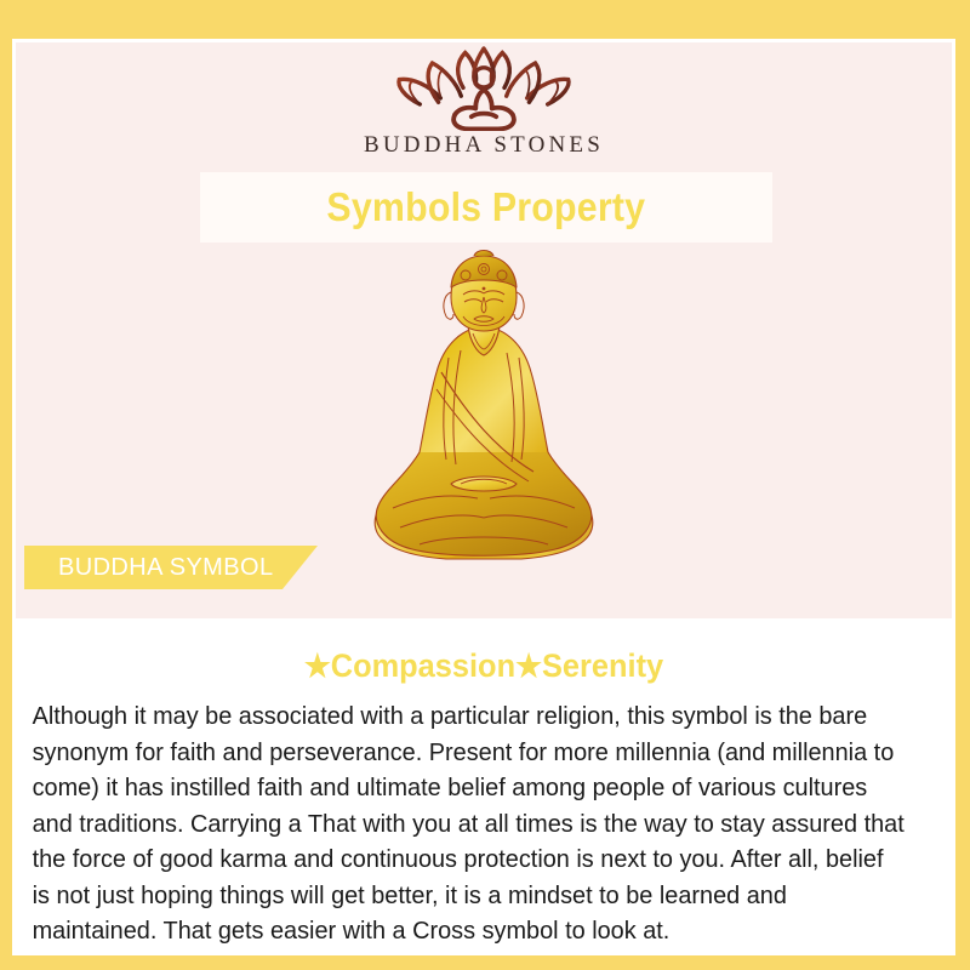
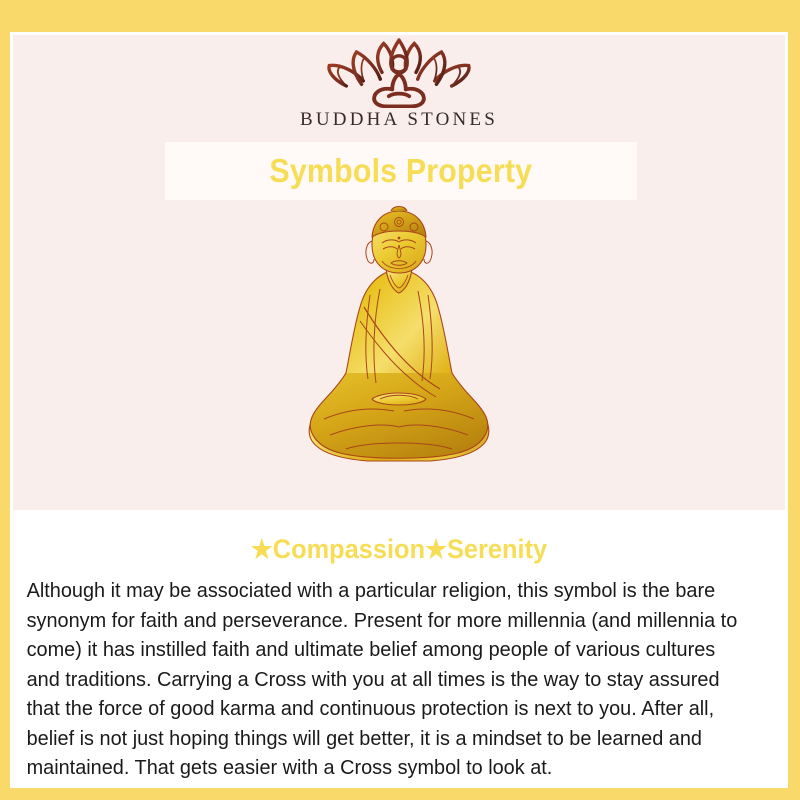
  BUDDHA STONES
  Symbols Property
- BUDDHA SYMBOL
  ★Compassion★Serenity
- Although it may be associated with a particular religion, this symbol is the bare synonym for faith and perseverance. Present for more millennia (and millennia to come) it has instilled faith and ultimate belief among people of various cultures and traditions. Carrying a That with you at all times is the way to stay assured that the force of good karma and continuous protection is next to you. After all, belief is not just hoping things will get better, it is a mindset to be learned and maintained. That gets easier with a Cross symbol to look at.
+ Although it may be associated with a particular religion, this symbol is the bare synonym for faith and perseverance. Present for more millennia (and millennia to come) it has instilled faith and ultimate belief among people of various cultures and traditions. Carrying a Cross with you at all times is the way to stay assured that the force of good karma and continuous protection is next to you. After all, belief is not just hoping things will get better, it is a mindset to be learned and maintained. That gets easier with a Cross symbol to look at.
